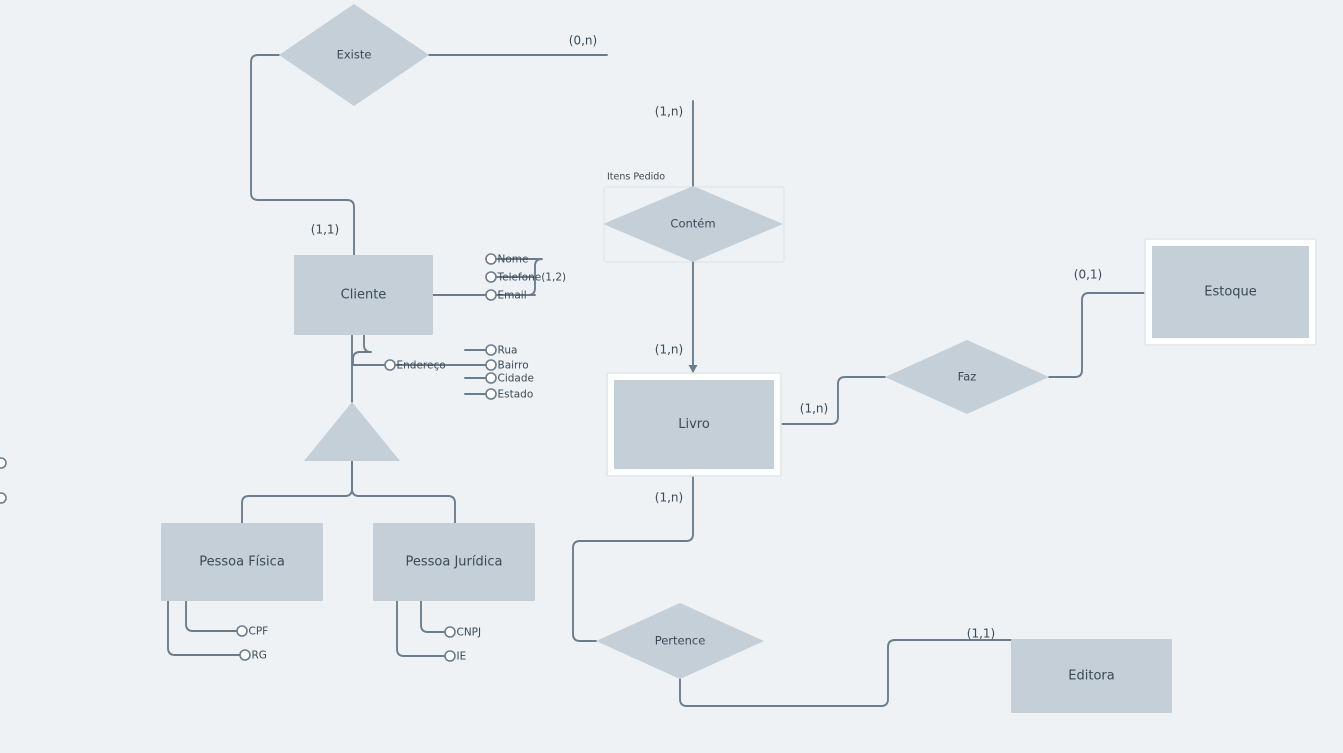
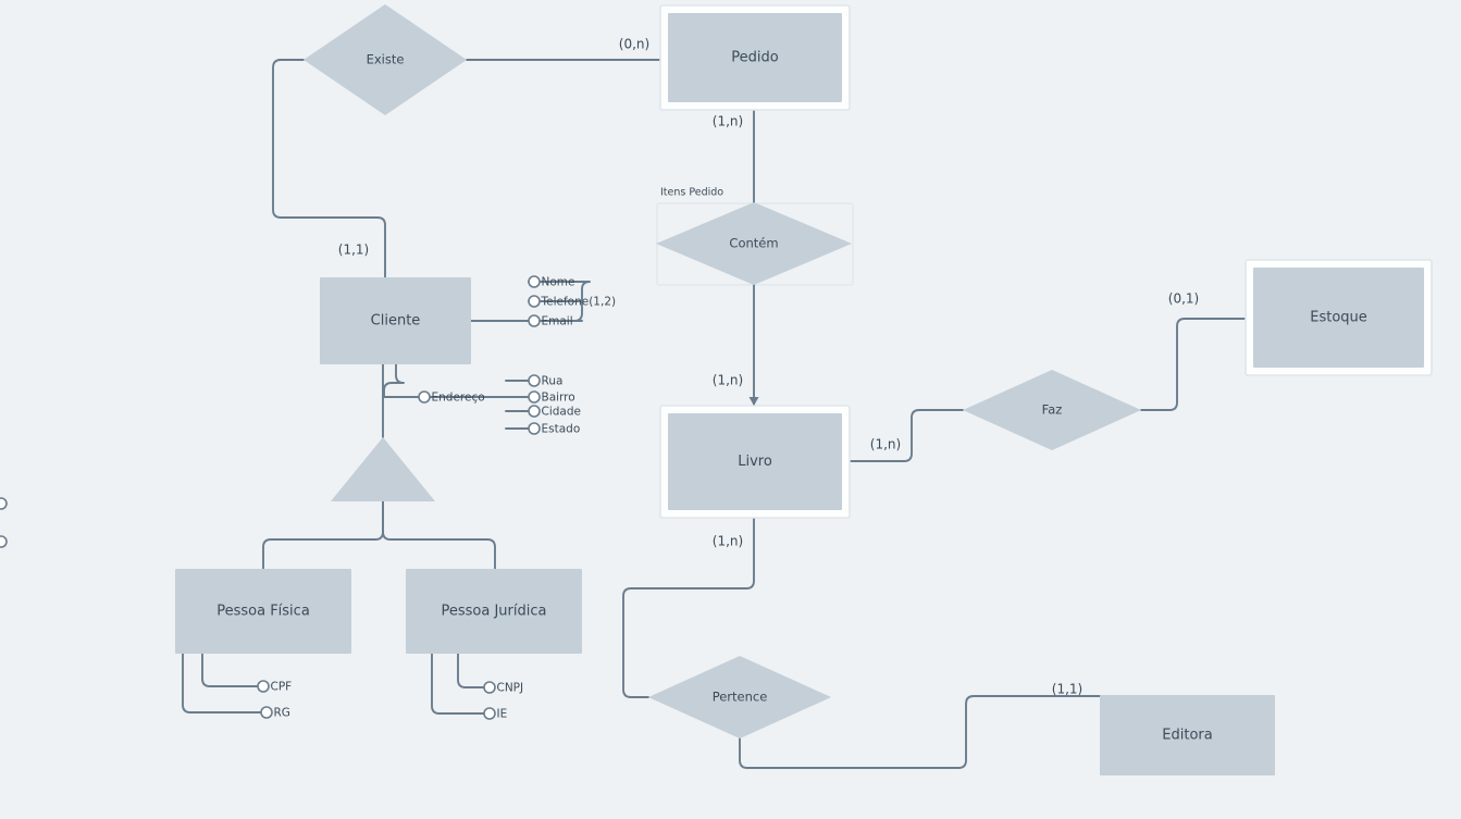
  Itens Pedido
+ Pedido
  Cliente
  Livro
  Estoque
  Pessoa Física
  Pessoa Jurídica
  Editora
  Existe
  Contém
  Faz
  Pertence
  Nome
  Telefone(1,2)
  Email
  Endereço
  Rua
  Bairro
  Cidade
  Estado
  CPF
  RG
  CNPJ
  IE
  (0,n)
  (1,n)
  (1,1)
  (1,n)
  (1,n)
  (0,1)
  (1,n)
  (1,1)
